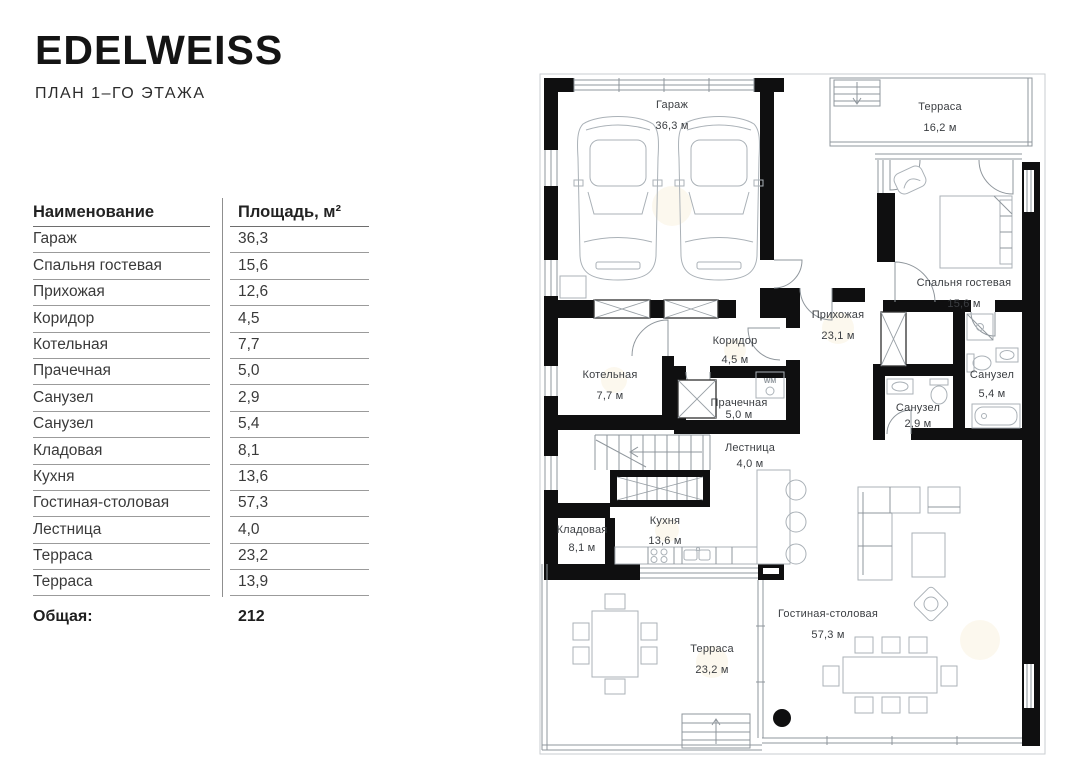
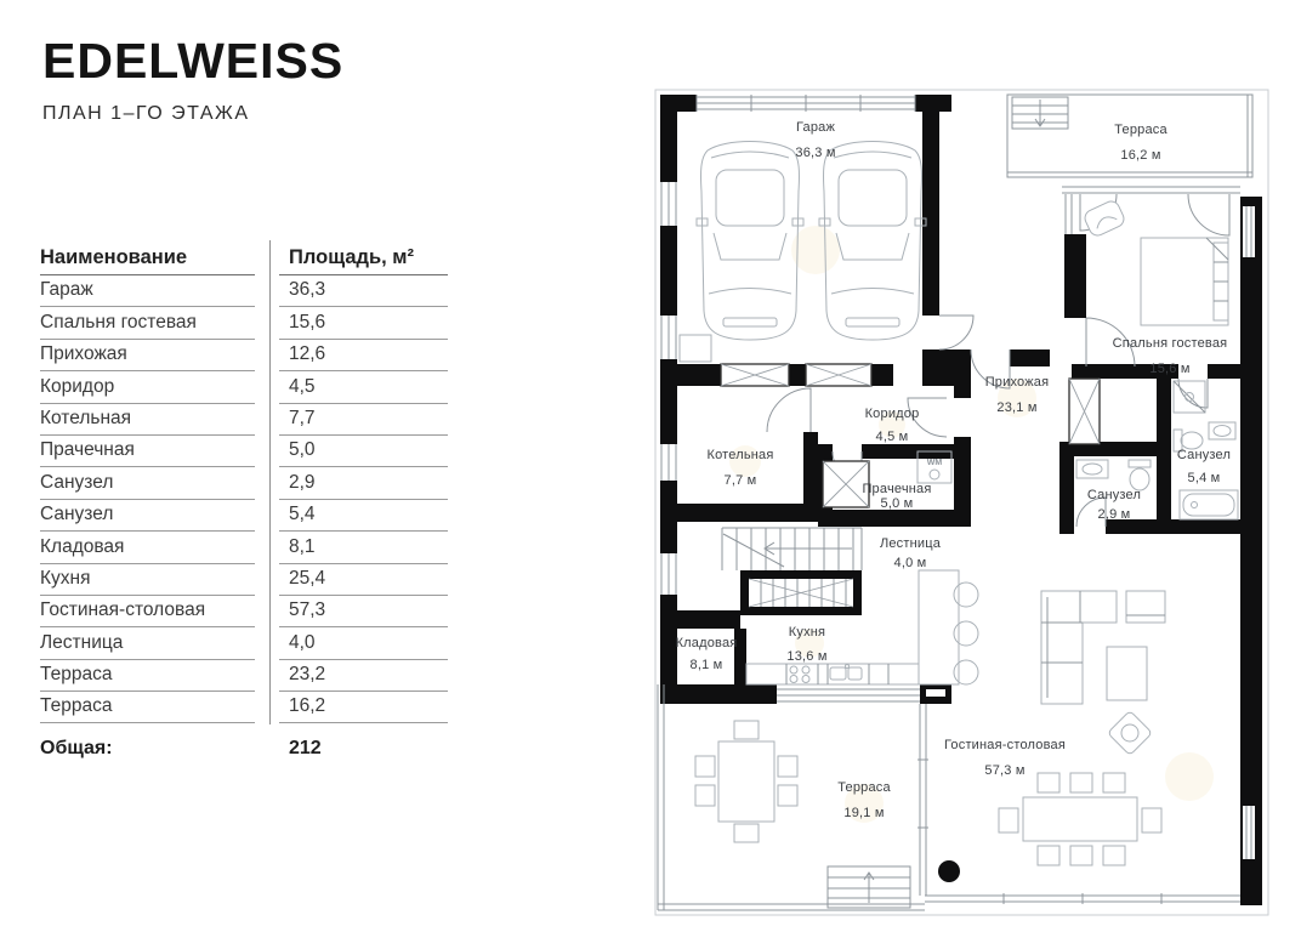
  EDELWEISS
  ПЛАН 1–ГО ЭТАЖА
  Наименование
  Площадь, м²
  Гараж
  36,3
  Спальня гостевая
  15,6
  Прихожая
  12,6
  Коридор
  4,5
  Котельная
  7,7
  Прачечная
  5,0
  Санузел
  2,9
  Санузел
  5,4
  Кладовая
  8,1
  Кухня
- 13,6
+ 25,4
  Гостиная-столовая
  57,3
  Лестница
  4,0
  Терраса
  23,2
  Терраса
- 13,9
+ 16,2
  Общая:
  212
  Гараж
  36,3 м
  Терраса
  16,2 м
  Спальня гостевая
  15,6 м
  Прихожая
  23,1 м
  Коридор
  4,5 м
  Котельная
  7,7 м
  Прачечная
  5,0 м
  Санузел
  5,4 м
  Санузел
  2,9 м
  Лестница
  4,0 м
  Кладовая
  8,1 м
  Кухня
  13,6 м
  Гостиная-столовая
  57,3 м
  Терраса
- 23,2 м
+ 19,1 м
